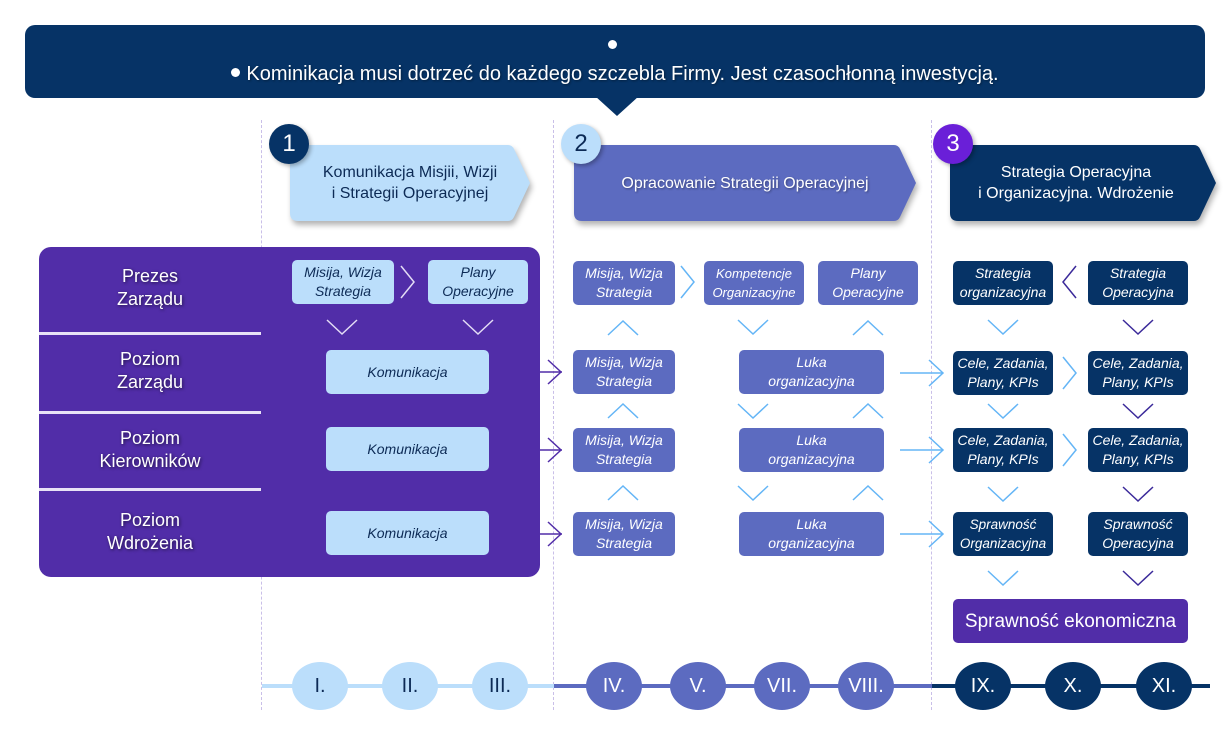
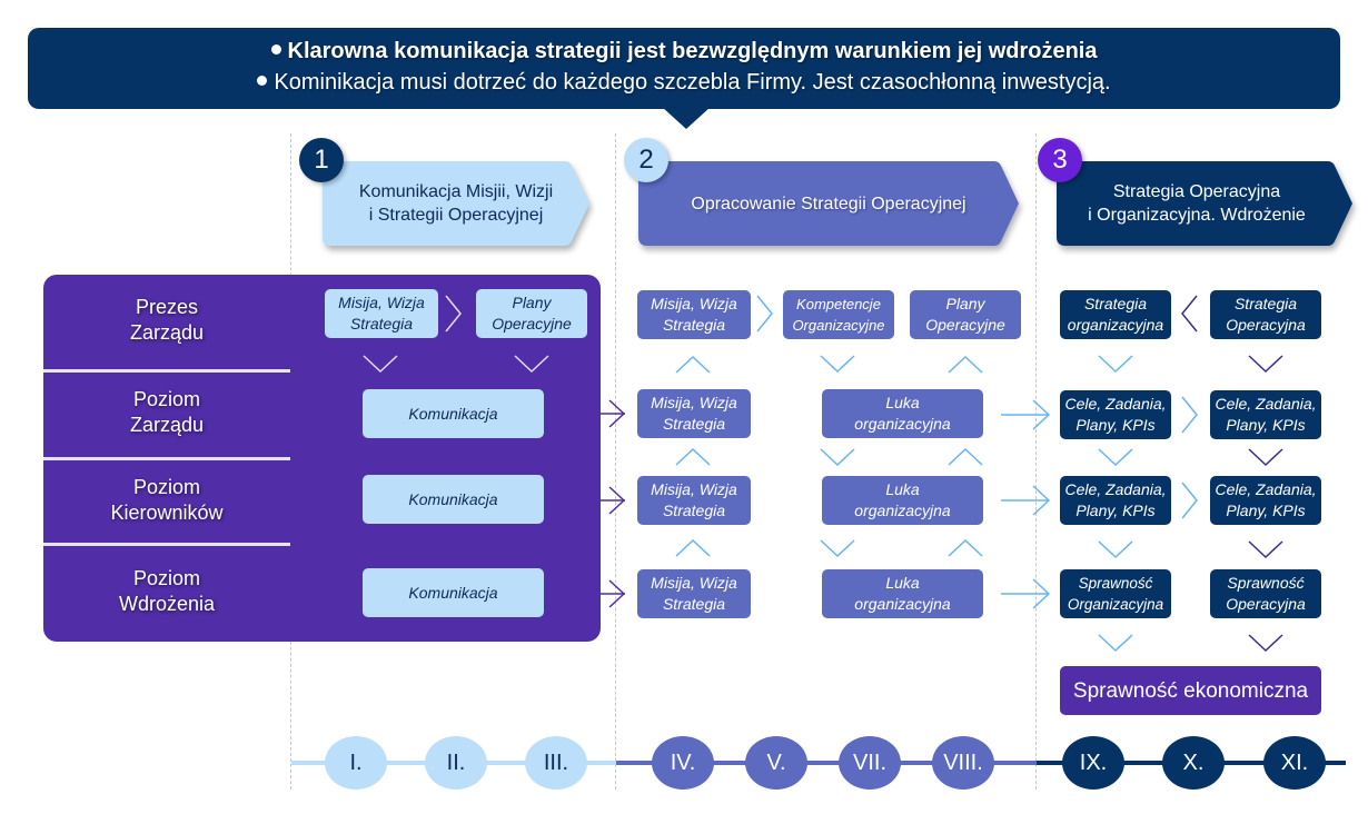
+ Klarowna komunikacja strategii jest bezwzględnym warunkiem jej wdrożenia
  Kominikacja musi dotrzeć do każdego szczebla Firmy. Jest czasochłonną inwestycją.
  Komunikacja Misjii, Wizji
  i Strategii Operacyjnej
  1
  Opracowanie Strategii Operacyjnej
  2
  Strategia Operacyjna
  i Organizacyjna. Wdrożenie
  3
  Prezes
  Zarządu
  Poziom
  Zarządu
  Poziom
  Kierowników
  Poziom
  Wdrożenia
  Misija, Wizja
  Strategia
  Plany
  Operacyjne
  Komunikacja
  Komunikacja
  Komunikacja
  Misija, Wizja
  Strategia
  Kompetencje
  Organizacyjne
  Plany
  Operacyjne
  Misija, Wizja
  Strategia
  Luka
  organizacyjna
  Misija, Wizja
  Strategia
  Luka
  organizacyjna
  Misija, Wizja
  Strategia
  Luka
  organizacyjna
  Strategia
  organizacyjna
  Strategia
  Operacyjna
  Cele, Zadania,
  Plany, KPIs
  Cele, Zadania,
  Plany, KPIs
  Cele, Zadania,
  Plany, KPIs
  Cele, Zadania,
  Plany, KPIs
  Sprawność
  Organizacyjna
  Sprawność
  Operacyjna
  Sprawność ekonomiczna
  I.
  II.
  III.
  IV.
  V.
  VII.
  VIII.
  IX.
  X.
  XI.
